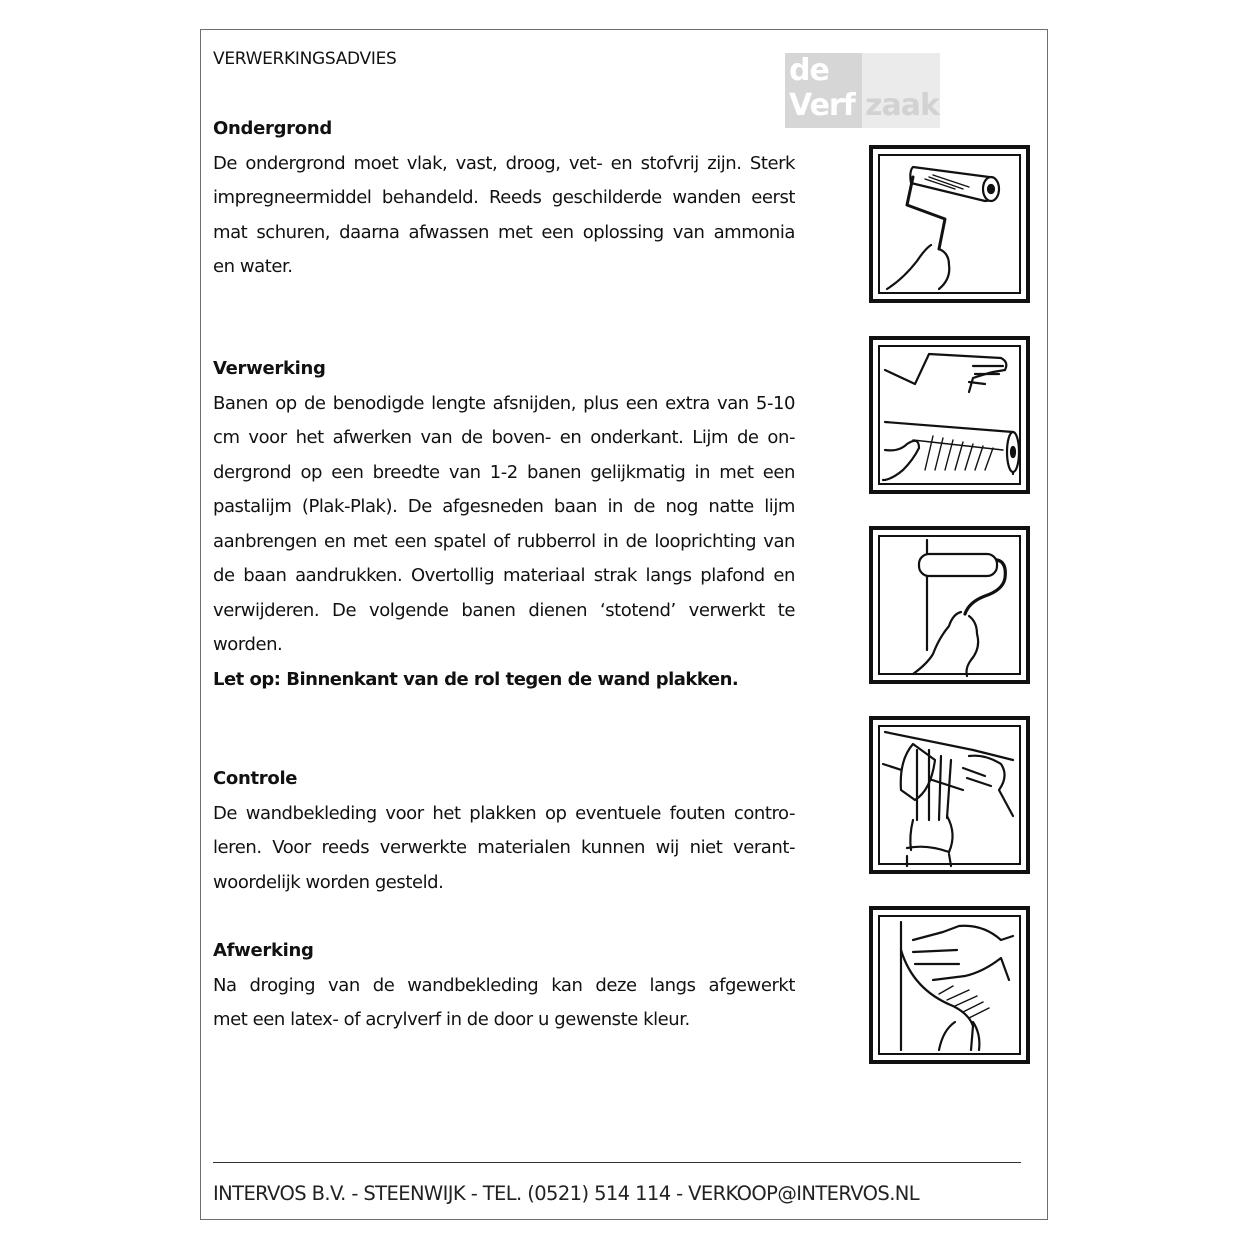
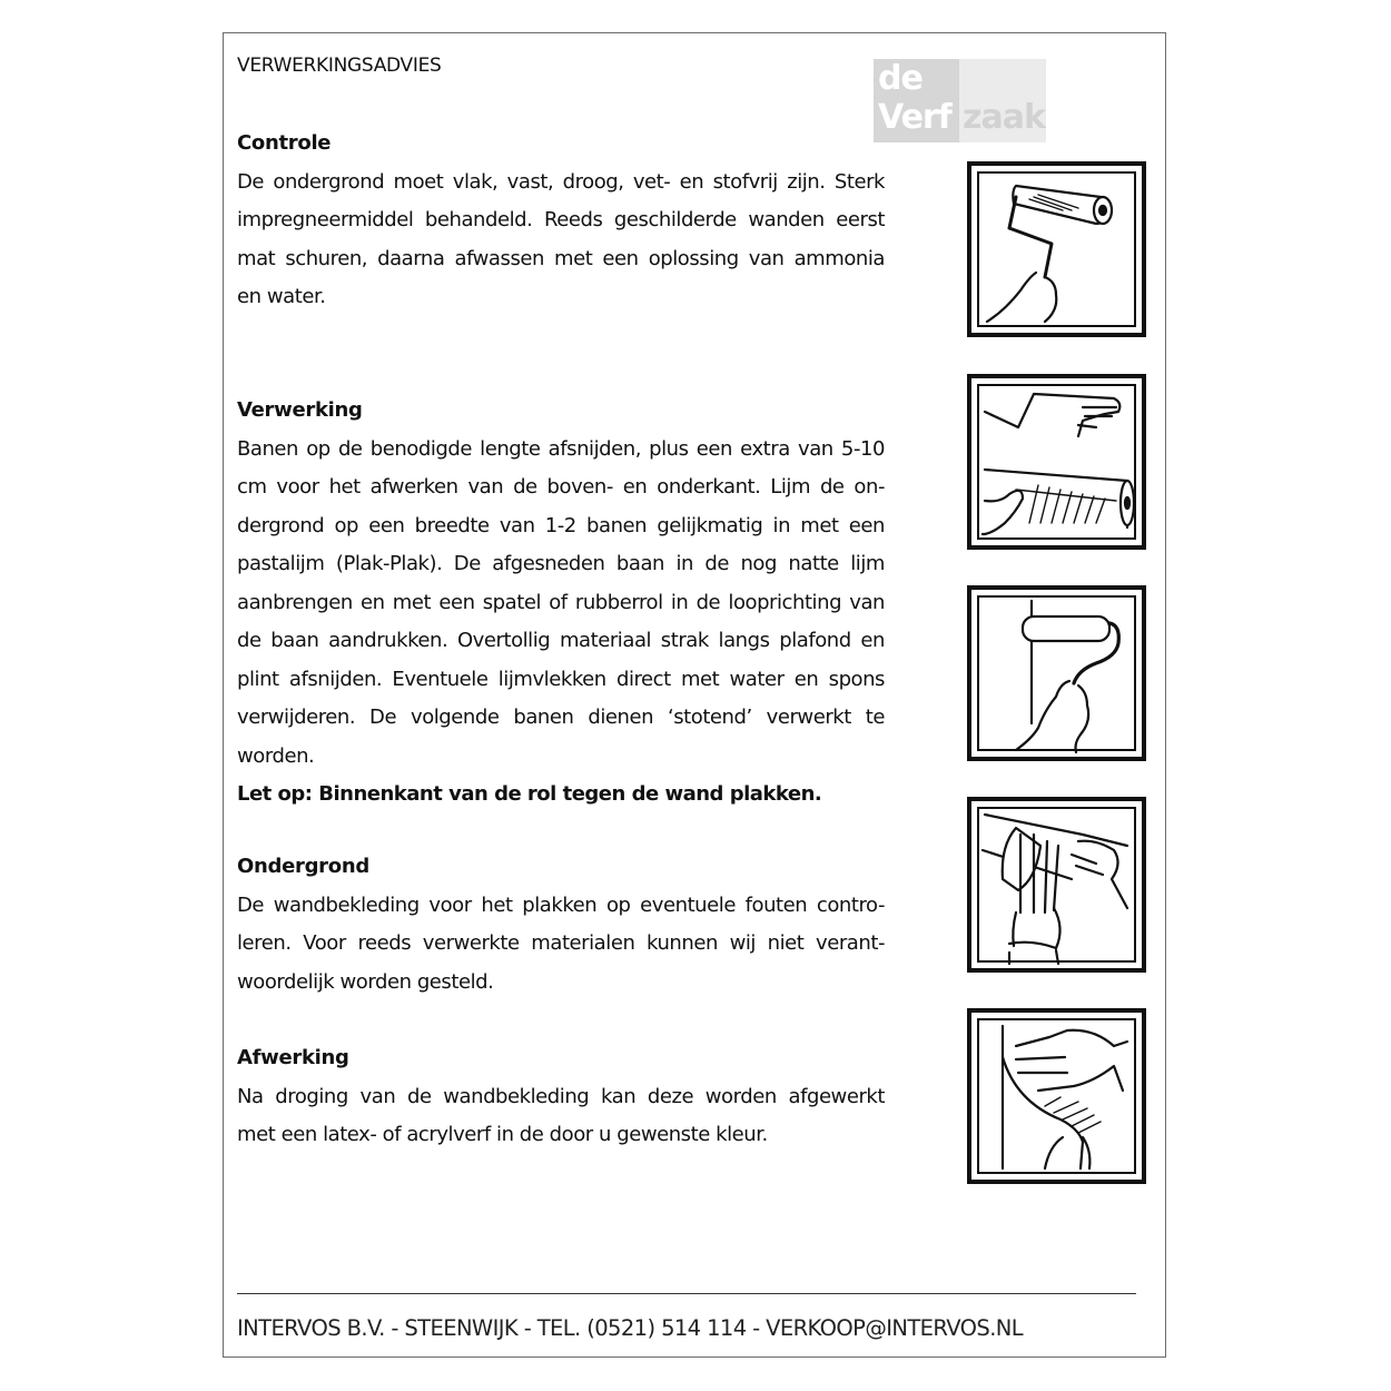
  VERWERKINGSADVIES
  de
  Verf
  zaak
- Ondergrond
+ Controle
  De ondergrond moet vlak, vast, droog, vet- en stofvrij zijn. Sterk
  impregneermiddel behandeld. Reeds geschilderde wanden eerst
  mat schuren, daarna afwassen met een oplossing van ammonia
  en water.
  Verwerking
  Banen op de benodigde lengte afsnijden, plus een extra van 5-10
  cm voor het afwerken van de boven- en onderkant. Lijm de on-
  dergrond op een breedte van 1-2 banen gelijkmatig in met een
  pastalijm (Plak-Plak). De afgesneden baan in de nog natte lijm
  aanbrengen en met een spatel of rubberrol in de looprichting van
  de baan aandrukken. Overtollig materiaal strak langs plafond en
+ plint afsnijden. Eventuele lijmvlekken direct met water en spons
  verwijderen. De volgende banen dienen ‘stotend’ verwerkt te
  worden.
  Let op: Binnenkant van de rol tegen de wand plakken.
- Controle
+ Ondergrond
  De wandbekleding voor het plakken op eventuele fouten contro-
  leren. Voor reeds verwerkte materialen kunnen wij niet verant-
  woordelijk worden gesteld.
  Afwerking
- Na droging van de wandbekleding kan deze langs afgewerkt
+ Na droging van de wandbekleding kan deze worden afgewerkt
  met een latex- of acrylverf in de door u gewenste kleur.
  INTERVOS B.V. - STEENWIJK - TEL. (0521) 514 114 - VERKOOP@INTERVOS.NL
